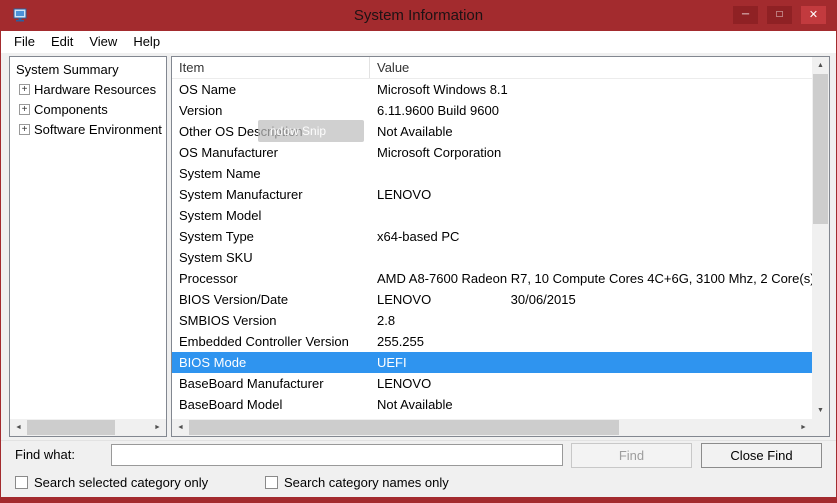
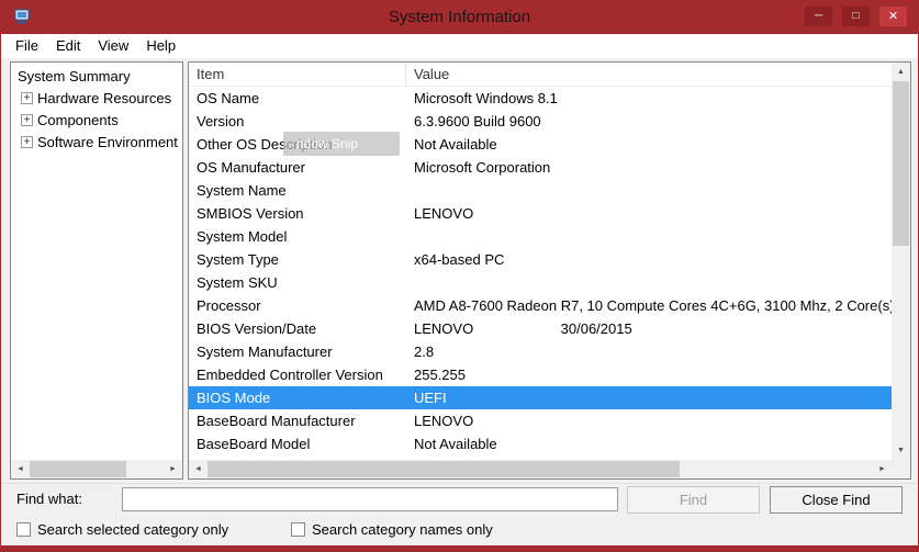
  System Information
  ─
  □
  ✕
  File
  Edit
  View
  Help
  System Summary
  +
  Hardware Resources
  +
  Components
  +
  Software Environment
  Item
  Value
  OS Name
  Microsoft Windows 8.1
  Version
- 6.11.9600 Build 9600
+ 6.3.9600 Build 9600
  Other OS Description
  Not Available
  OS Manufacturer
  Microsoft Corporation
  System Name
- System Manufacturer
+ SMBIOS Version
  LENOVO
  System Model
  System Type
  x64-based PC
  System SKU
  Processor
  AMD A8-7600 Radeon R7, 10 Compute Cores 4C+6G, 3100 Mhz, 2 Core(s
  BIOS Version/Date
  LENOVO 30/06/2015
- SMBIOS Version
+ System Manufacturer
  2.8
  Embedded Controller Version
  255.255
  BIOS Mode
  UEFI
  BaseBoard Manufacturer
  LENOVO
  BaseBoard Model
  Not Available
  ndow Snip
  Find what:
  Find
  Close Find
  Search selected category only
  Search category names only
